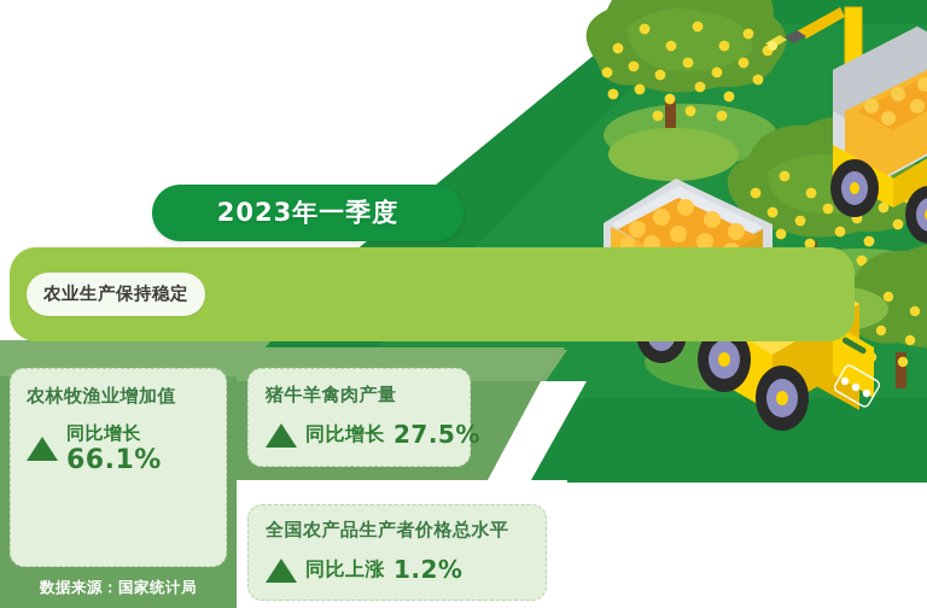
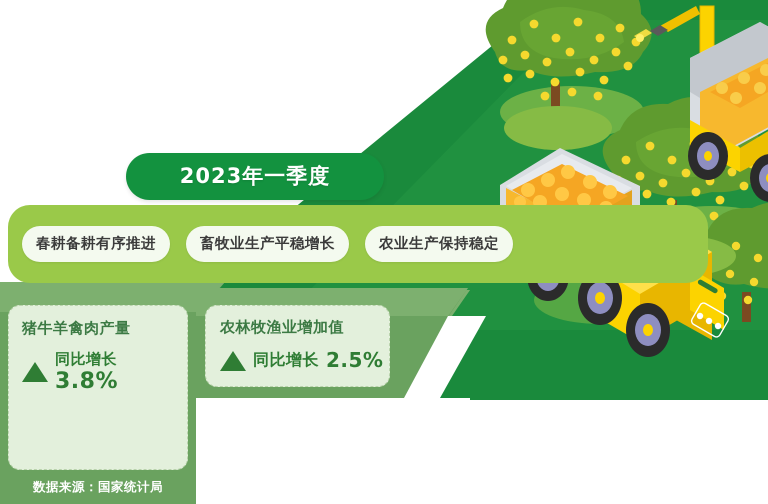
  2023年一季度
+ 春耕备耕有序推进
+ 畜牧业生产平稳增长
  农业生产保持稳定
- 农林牧渔业增加值
+ 猪牛羊禽肉产量
  同比增长
- 66.1%
+ 3.8%
- 猪牛羊禽肉产量
+ 农林牧渔业增加值
  同比增长
- 27.5%
+ 2.5%
- 全国农产品生产者价格总水平
- 同比上涨
- 1.2%
  数据来源：国家统计局
